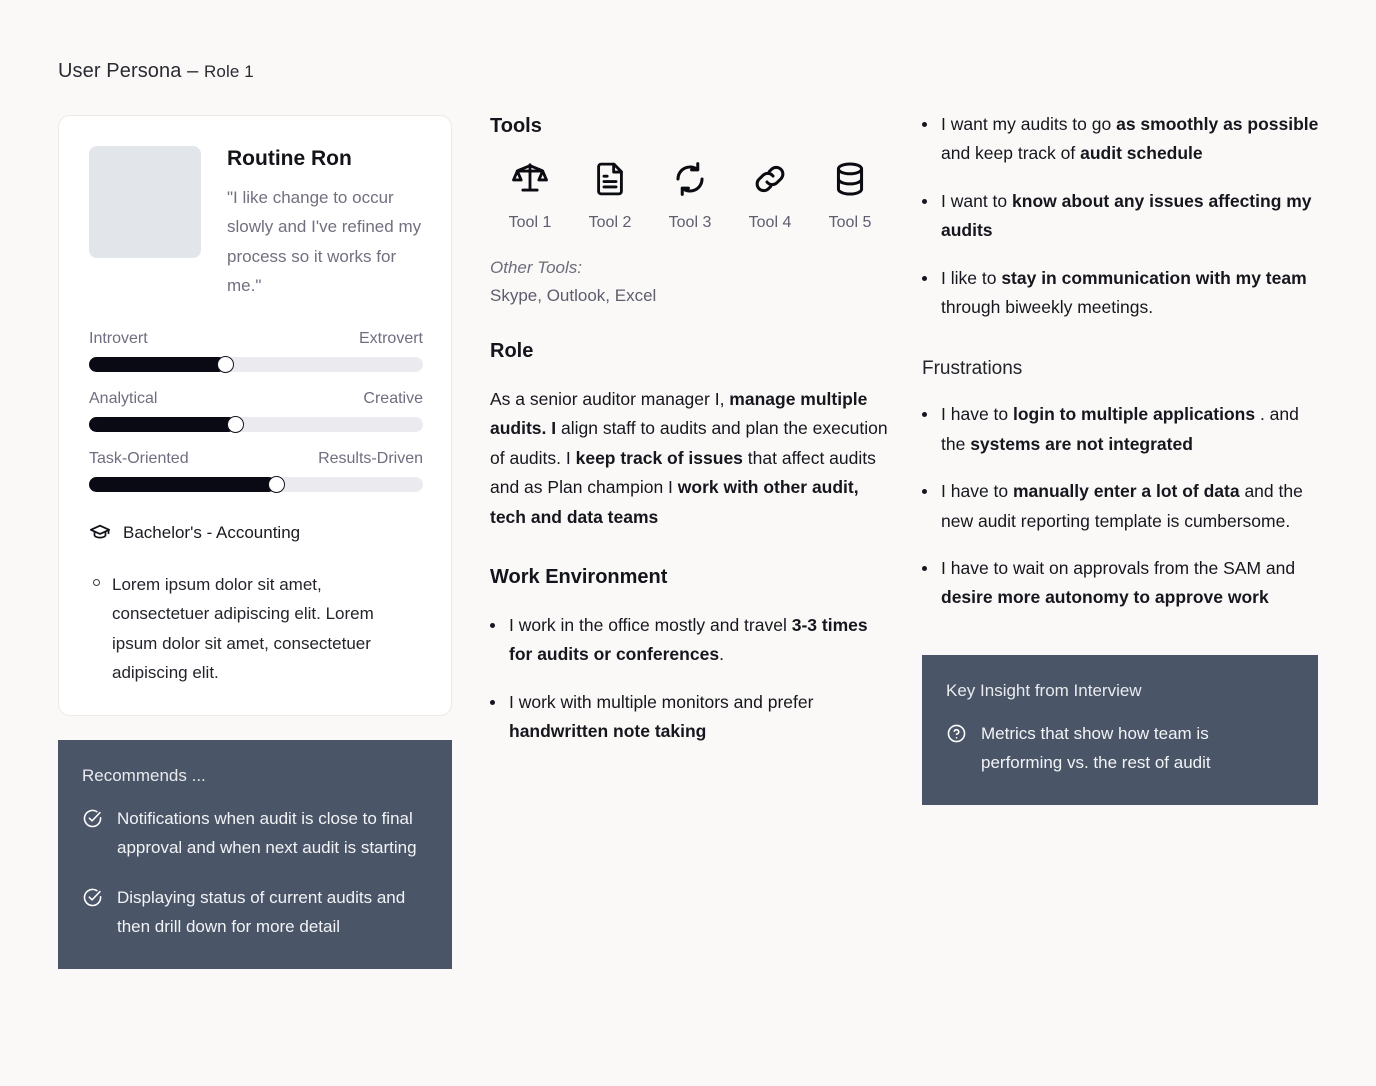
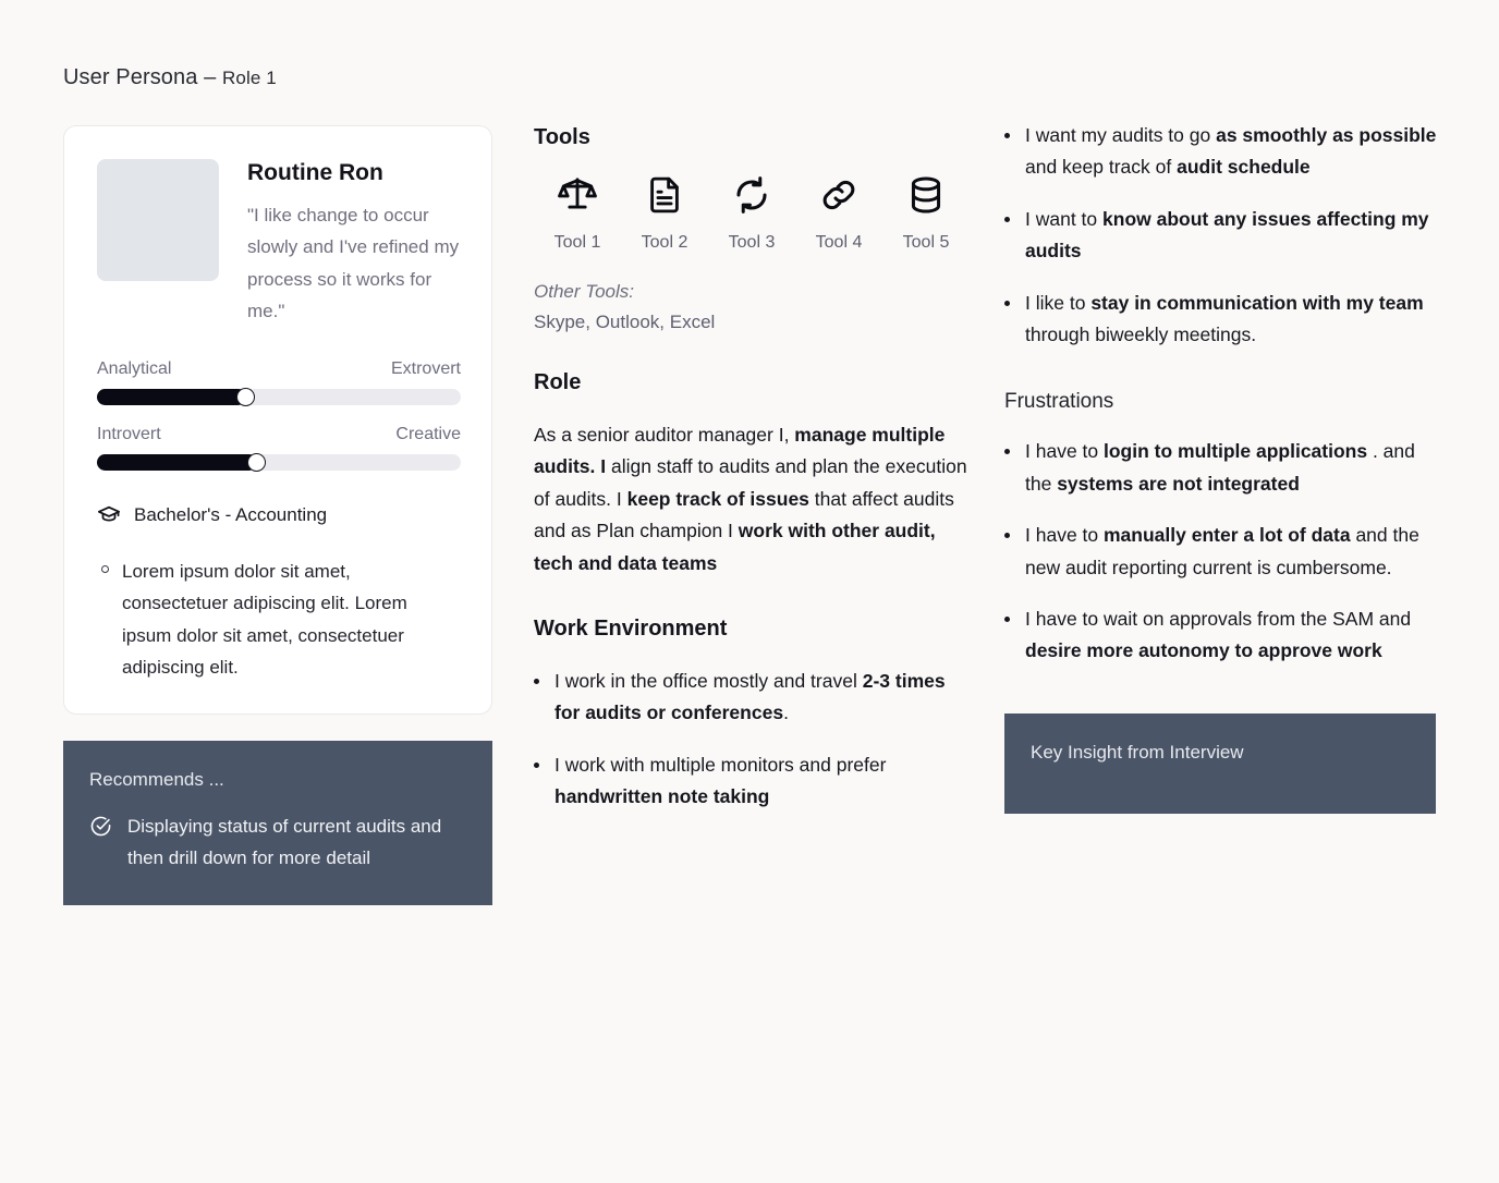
  User Persona – Role 1
  Routine Ron
  "I like change to occur slowly and I've refined my process so it works for me."
- Introvert
+ Analytical
  Extrovert
- Analytical
+ Introvert
  Creative
- Task-Oriented
- Results-Driven
  Bachelor's - Accounting
  Lorem ipsum dolor sit amet, consectetuer adipiscing elit. Lorem ipsum dolor sit amet, consectetuer adipiscing elit.
  Recommends ...
- Notifications when audit is close to final approval and when next audit is starting
  Displaying status of current audits and then drill down for more detail
  Tools
  Tool 1
  Tool 2
  Tool 3
  Tool 4
  Tool 5
  Other Tools:
  Skype, Outlook, Excel
  Role
  As a senior auditor manager I, manage multiple audits. I align staff to audits and plan the execution of audits. I keep track of issues that affect audits and as Plan champion I work with other audit, tech and data teams
  Work Environment
- I work in the office mostly and travel 3-3 times for audits or conferences.
+ I work in the office mostly and travel 2-3 times for audits or conferences.
  I work with multiple monitors and prefer handwritten note taking
  I want my audits to go as smoothly as possible and keep track of audit schedule
  I want to know about any issues affecting my audits
  I like to stay in communication with my team through biweekly meetings.
  Frustrations
  I have to login to multiple applications . and the systems are not integrated
- I have to manually enter a lot of data and the new audit reporting template is cumbersome.
+ I have to manually enter a lot of data and the new audit reporting current is cumbersome.
  I have to wait on approvals from the SAM and desire more autonomy to approve work
  Key Insight from Interview
- Metrics that show how team is performing vs. the rest of audit
